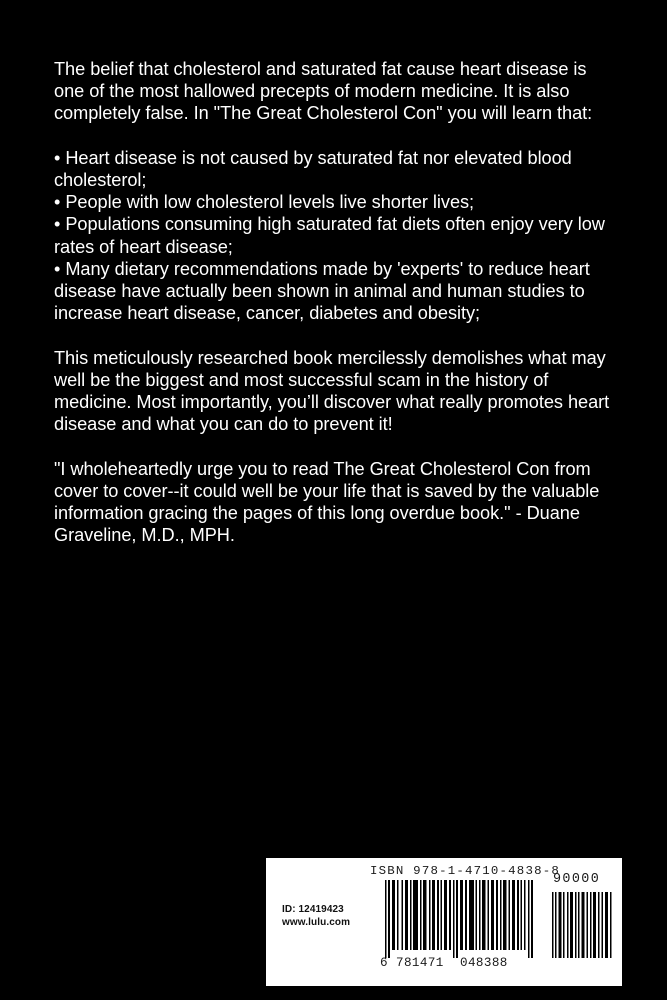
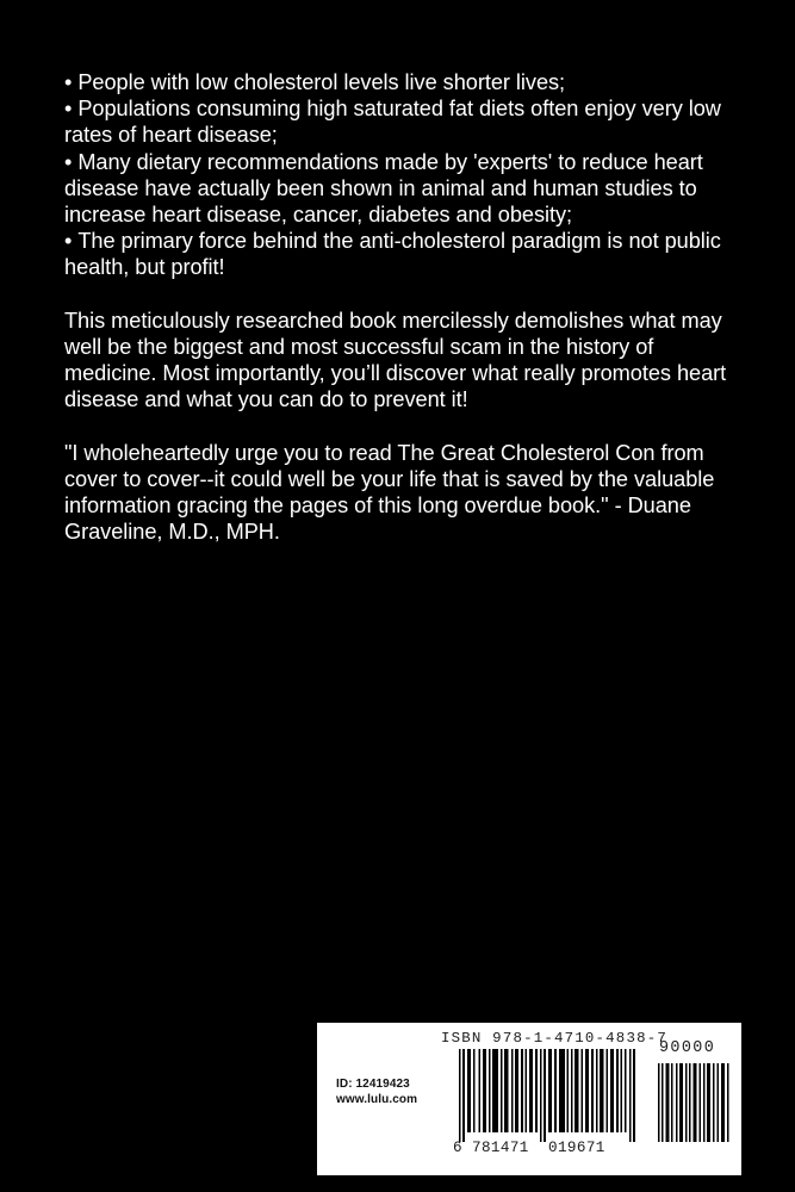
- The belief that cholesterol and saturated fat cause heart disease is one of the most hallowed precepts of modern medicine. It is also completely false. In "The Great Cholesterol Con" you will learn that:
- Heart disease is not caused by saturated fat nor elevated blood cholesterol;
  People with low cholesterol levels live shorter lives;
  Populations consuming high saturated fat diets often enjoy very low rates of heart disease;
  Many dietary recommendations made by 'experts' to reduce heart disease have actually been shown in animal and human studies to increase heart disease, cancer, diabetes and obesity;
+ The primary force behind the anti-cholesterol paradigm is not public health, but profit!
  This meticulously researched book mercilessly demolishes what may well be the biggest and most successful scam in the history of medicine. Most importantly, you’ll discover what really promotes heart disease and what you can do to prevent it!
  "I wholeheartedly urge you to read The Great Cholesterol Con from cover to cover--it could well be your life that is saved by the valuable information gracing the pages of this long overdue book." - Duane Graveline, M.D., MPH.
  ID: 12419423
  www.lulu.com
- ISBN 978-1-4710-4838-8
+ ISBN 978-1-4710-4838-7
  6
  781471
- 048388
+ 019671
  90000
